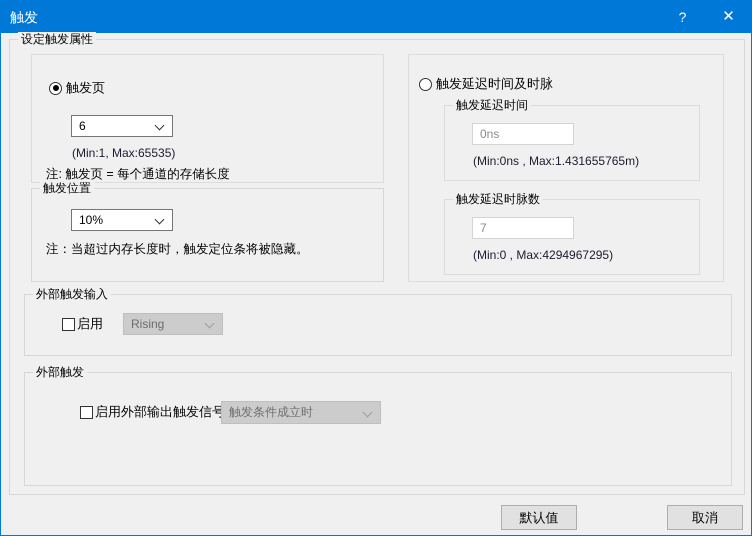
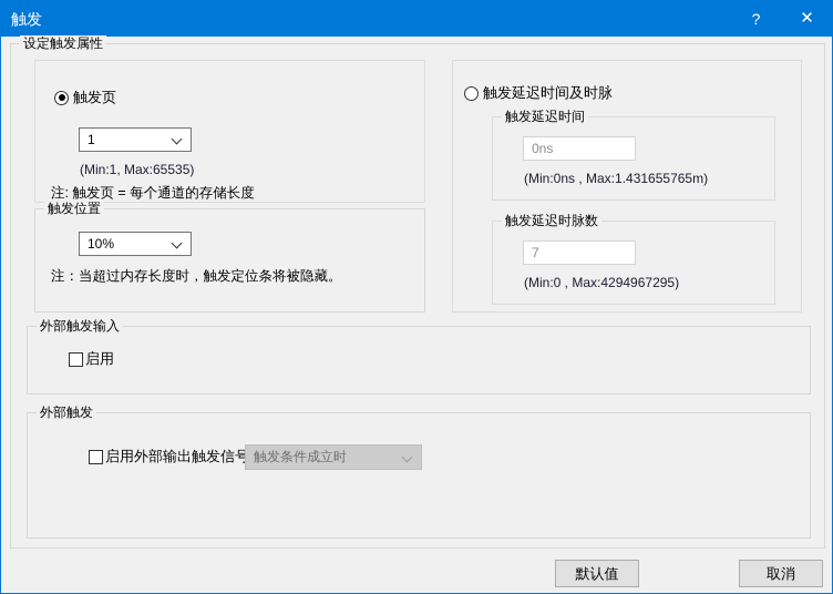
  触发
  ?
  ✕
  设定触发属性
  触发页
- 6
+ 1
  (Min:1, Max:65535)
  注: 触发页 = 每个通道的存储长度
  触发位置
  10%
  注：当超过内存长度时，触发定位条将被隐藏。
  触发延迟时间及时脉
  触发延迟时间
  0ns
  (Min:0ns , Max:1.431655765m)
  触发延迟时脉数
  7
  (Min:0 , Max:4294967295)
  外部触发输入
  启用
- Rising
  外部触发
  启用外部输出触发信号
  触发条件成立时
  默认值
  取消
